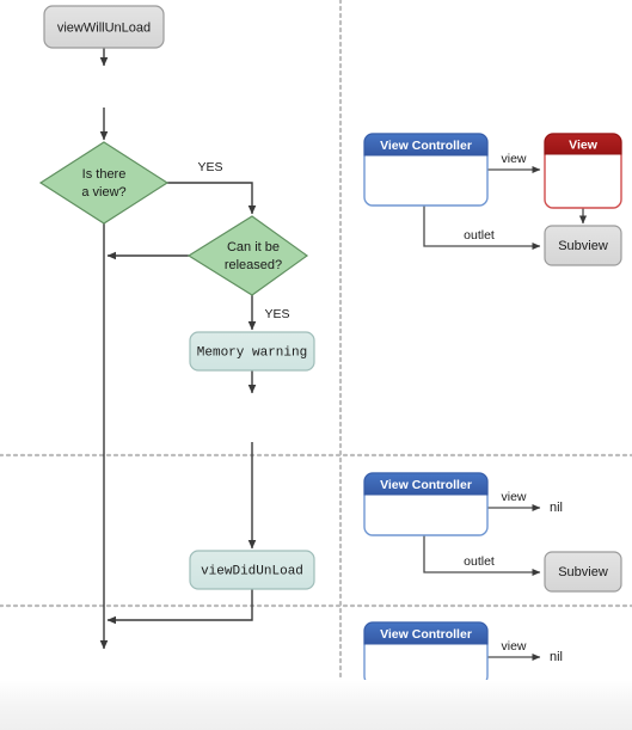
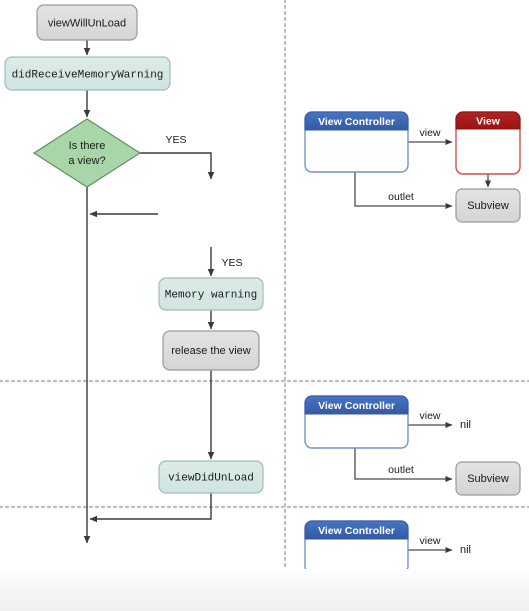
  viewWillUnLoad
+ didReceiveMemoryWarning
  Is there
  a view?
- Can it be
- released?
  Memory warning
+ release the view
  viewDidUnLoad
  YES
  YES
  View Controller
  View
  Subview
  view
  outlet
  View Controller
  nil
  Subview
  view
  outlet
  View Controller
  nil
  view
